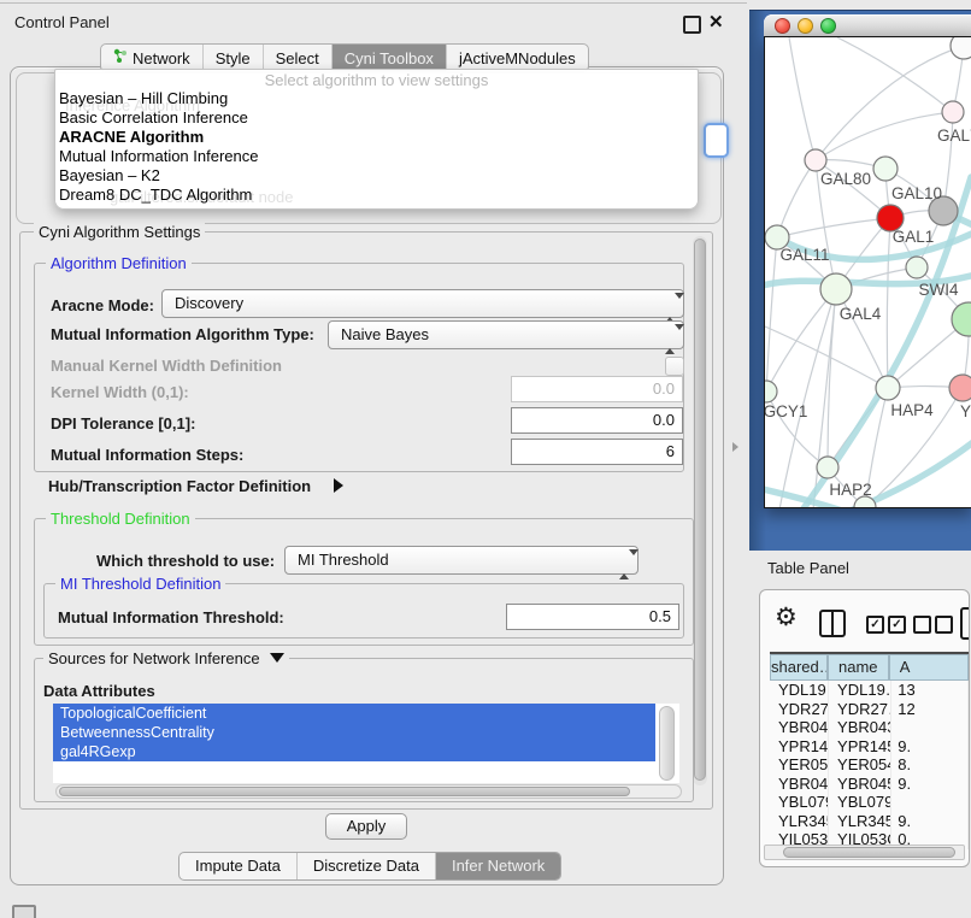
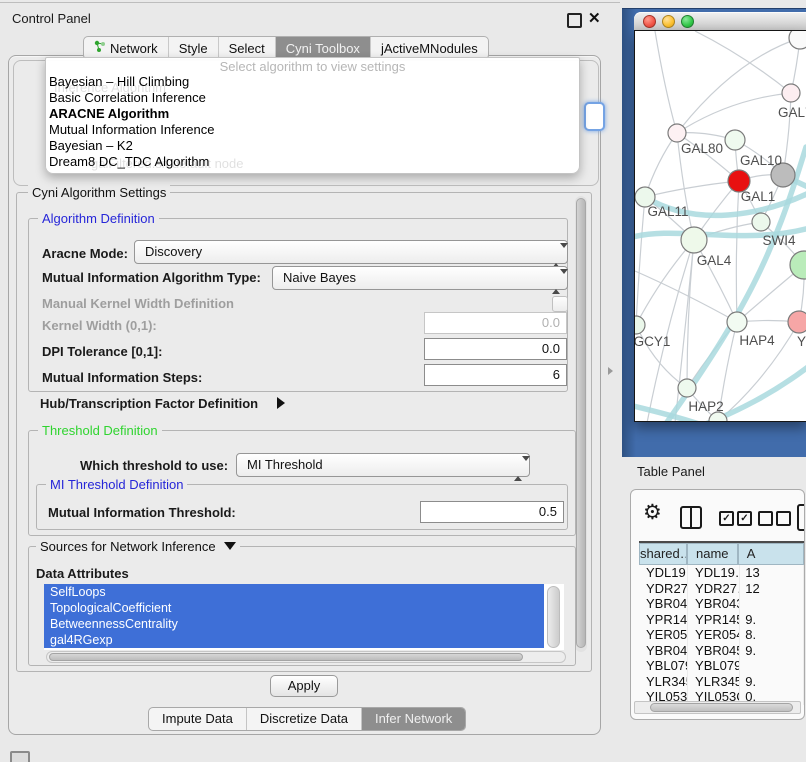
  Control Panel
  ✕
  Network
  Style
  Select
  Cyni Toolbox
  jActiveMNodules
  Inference Algorithm
  galFiltered.sif default node
  Select algorithm to view settings
  Bayesian – Hill Climbing
  Basic Correlation Inference
  ARACNE Algorithm
  Mutual Information Inference
  Bayesian – K2
  Dream8 DC_TDC Algorithm
  Cyni Algorithm Settings
  Algorithm Definition
  Aracne Mode:
  Discovery
  Mutual Information Algorithm Type:
  Naive Bayes
  Manual Kernel Width Definition
  Kernel Width (0,1):
  0.0
  DPI Tolerance [0,1]:
  0.0
  Mutual Information Steps:
  6
  Hub/Transcription Factor Definition
  Threshold Definition
  Which threshold to use:
  MI Threshold
  MI Threshold Definition
  Mutual Information Threshold:
  0.5
  Sources for Network Inference
  Data Attributes
+ SelfLoops
  TopologicalCoefficient
  BetweennessCentrality
  gal4RGexp
  Apply
  Impute Data
  Discretize Data
  Infer Network
  GAL
  GAL80
  GAL10
  GAL1
  GAL11
  SWI4
  GAL4
  GCY1
  HAP4
  Y
  HAP2
  Table Panel
  ⚙
  ✓
  ✓
  shared
  name
  A
  YDL19
  YDL19
  13
  YDR27
  YDR27
  12
  YBR04
  YBR043
  YPR14
  YPR145
  9.
  YER05
  YER054
  8.
  YBR04
  YBR045
  9.
  YBL07
  YBL079
  YLR34
  YLR345
  9.
  YIL053
  YIL053
  0.
